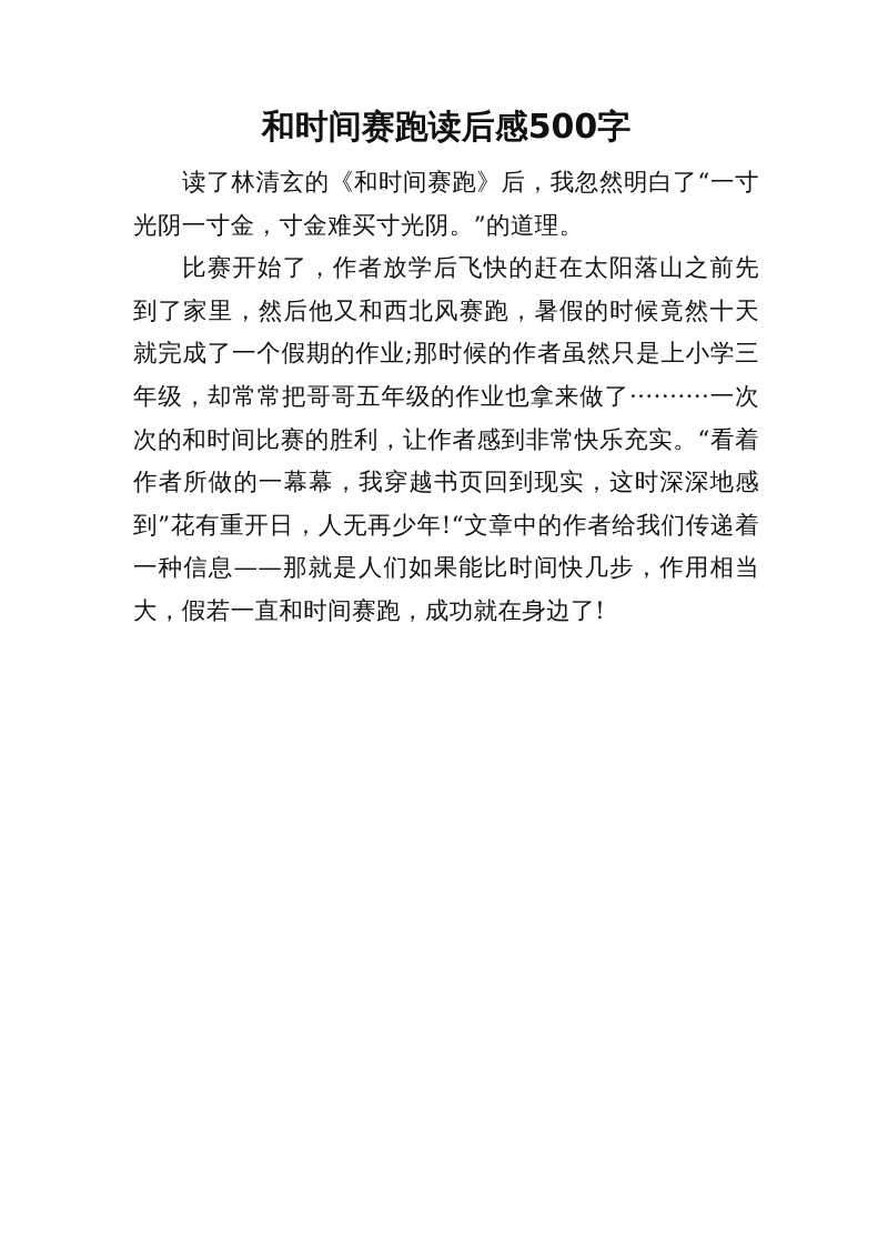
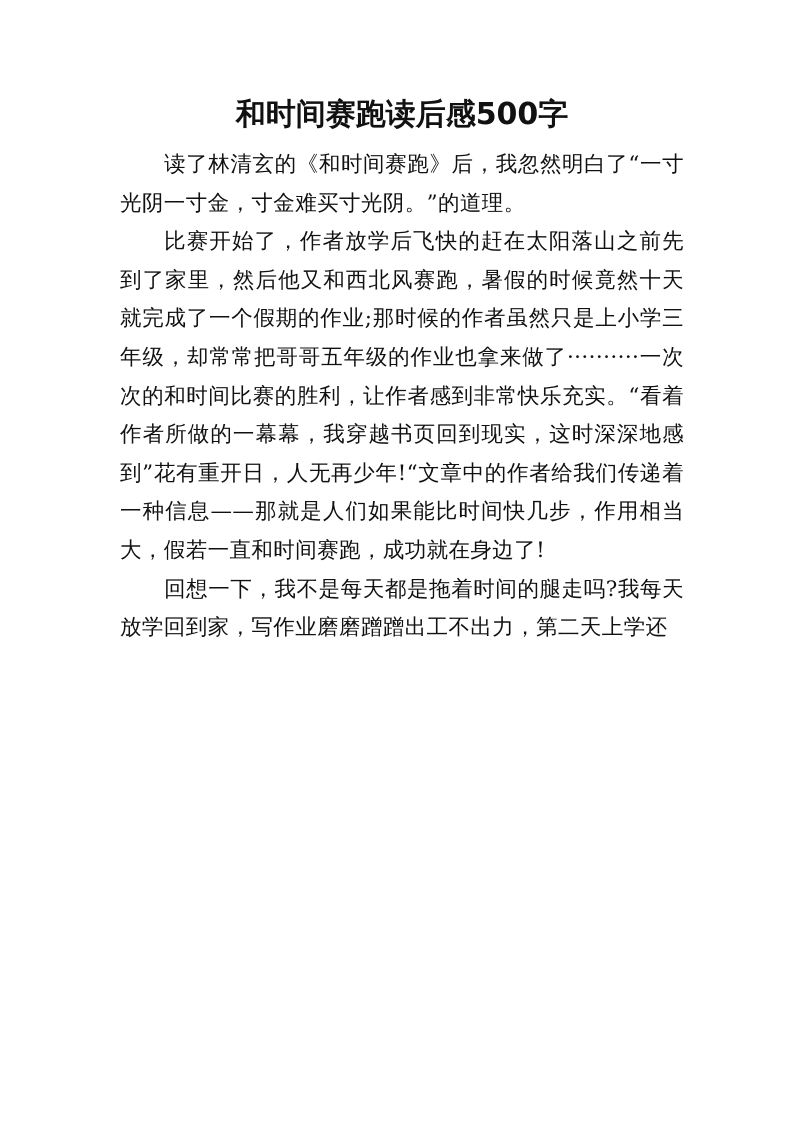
  和时间赛跑读后感500字
  读了林清玄的《和时间赛跑》后，我忽然明白了“一寸光阴一寸金，寸金难买寸光阴。”的道理。
  比赛开始了，作者放学后飞快的赶在太阳落山之前先到了家里，然后他又和西北风赛跑，暑假的时候竟然十天就完成了一个假期的作业;那时候的作者虽然只是上小学三年级，却常常把哥哥五年级的作业也拿来做了··········一次次的和时间比赛的胜利，让作者感到非常快乐充实。“看着作者所做的一幕幕，我穿越书页回到现实，这时深深地感到”花有重开日，人无再少年!“文章中的作者给我们传递着一种信息——那就是人们如果能比时间快几步，作用相当大，假若一直和时间赛跑，成功就在身边了!
+ 回想一下，我不是每天都是拖着时间的腿走吗?我每天放学回到家，写作业磨磨蹭蹭出工不出力，第二天上学还
